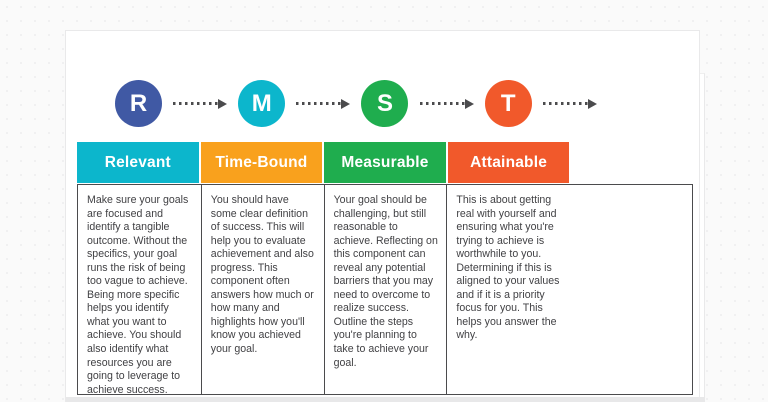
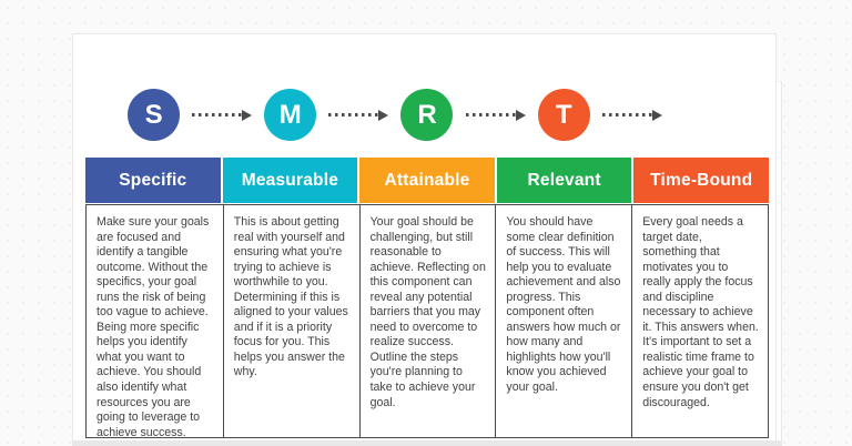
- R
+ S
  M
- S
+ R
  T
+ Specific
- Relevant
+ Measurable
- Time-Bound
+ Attainable
- Measurable
+ Relevant
- Attainable
+ Time-Bound
  Make sure your goals are focused and identify a tangible outcome. Without the specifics, your goal runs the risk of being too vague to achieve. Being more specific helps you identify what you want to achieve. You should also identify what resources you are going to leverage to achieve success.
- You should have some clear definition of success. This will help you to evaluate achievement and also progress. This component often answers how much or how many and highlights how you'll know you achieved your goal.
+ This is about getting real with yourself and ensuring what you're trying to achieve is worthwhile to you. Determining if this is aligned to your values and if it is a priority focus for you. This helps you answer the why.
  Your goal should be challenging, but still reasonable to achieve. Reflecting on this component can reveal any potential barriers that you may need to overcome to realize success. Outline the steps you're planning to take to achieve your goal.
- This is about getting real with yourself and ensuring what you're trying to achieve is worthwhile to you. Determining if this is aligned to your values and if it is a priority focus for you. This helps you answer the why.
+ You should have some clear definition of success. This will help you to evaluate achievement and also progress. This component often answers how much or how many and highlights how you'll know you achieved your goal.
+ Every goal needs a target date, something that motivates you to really apply the focus and discipline necessary to achieve it. This answers when. It's important to set a realistic time frame to achieve your goal to ensure you don't get discouraged.
